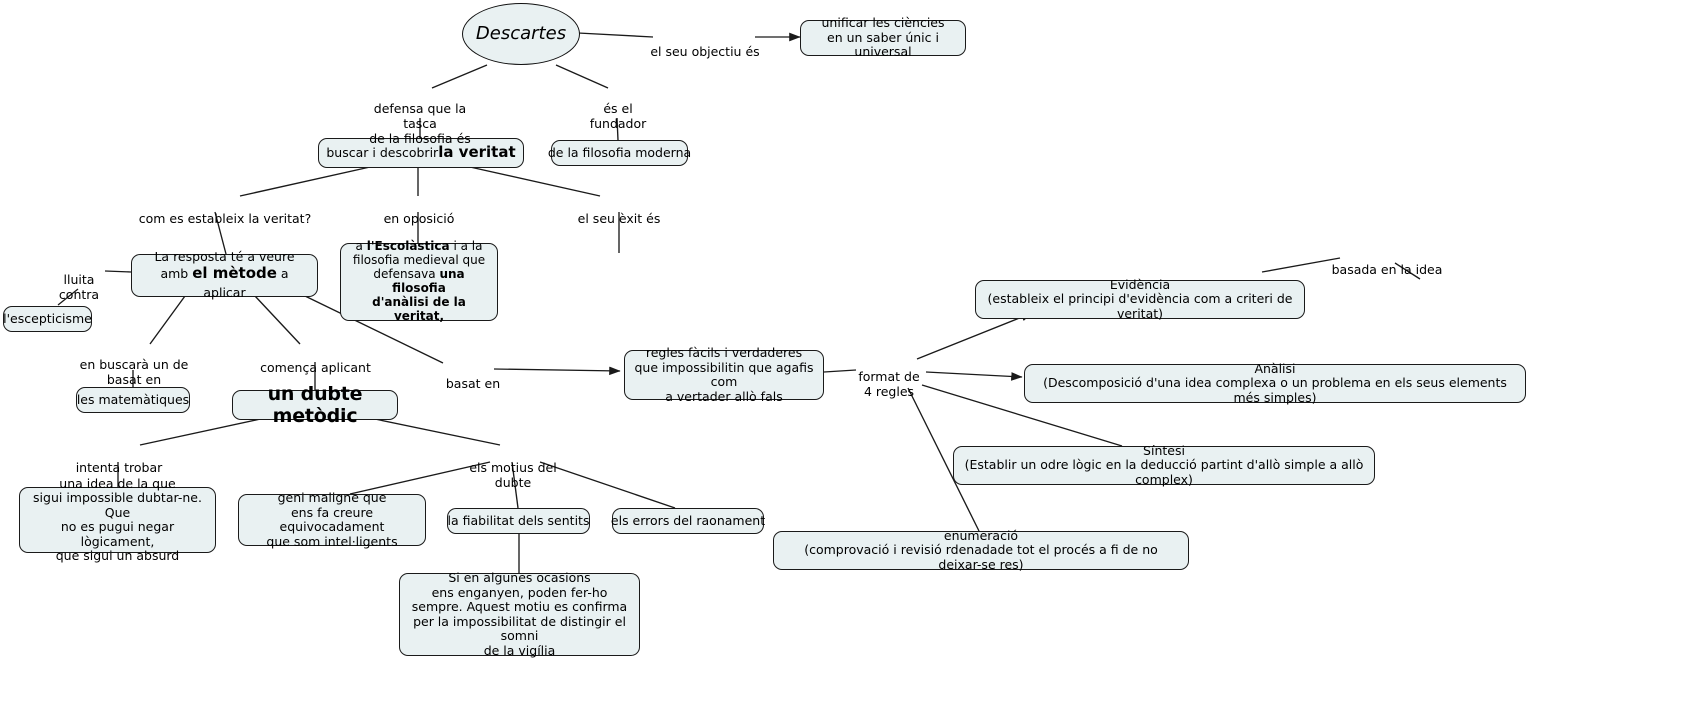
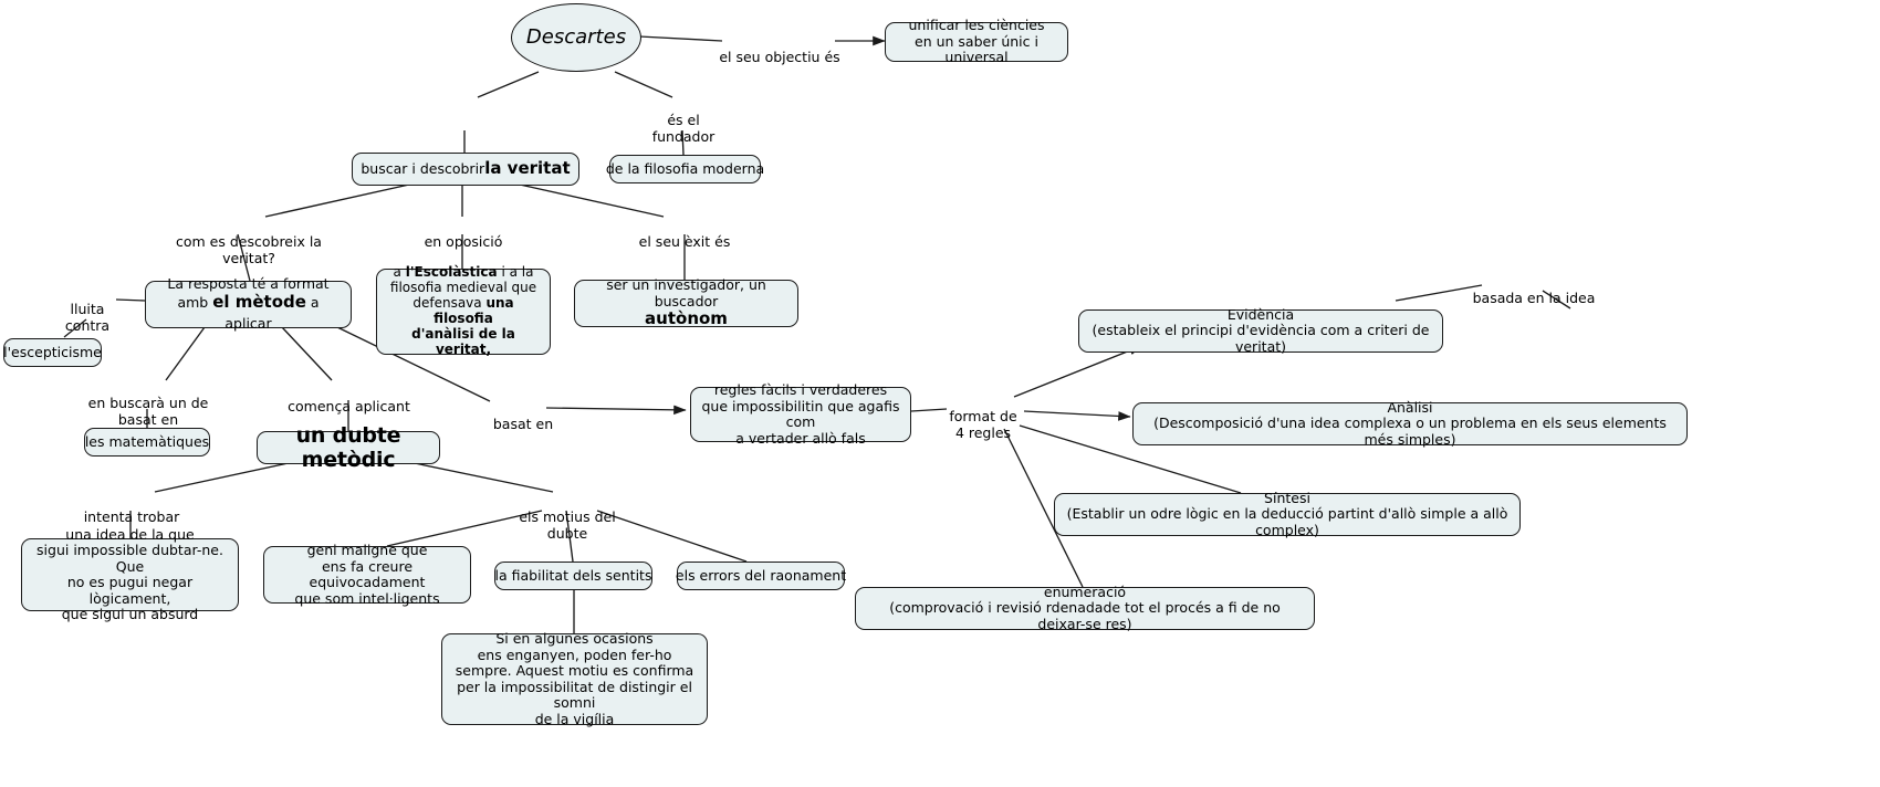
  Descartes
  unificar les ciències
  en un saber únic i universal
  buscar i descobrir
  la veritat
  de la filosofia moderna
  a l'Escolàstica i a la
  filosofia medieval que
  defensava una filosofia
  d'anàlisi de la veritat,
+ ser un investigador, un buscador
+ autònom
- La resposta té a veure
+ La resposta té a format
  amb el mètode a aplicar
  l'escepticisme
  les matemàtiques
  un dubte metòdic
  regles fàcils i verdaderes
  que impossibilitin que agafis com
  a vertader allò fals
  Evidència
  (estableix el principi d'evidència com a criteri de veritat)
  Anàlisi
  (Descomposició d'una idea complexa o un problema en els seus elements més simples)
  Síntesi
  (Establir un odre lògic en la deducció partint d'allò simple a allò complex)
  enumeració
  (comprovació i revisió rdenadade tot el procés a fi de no deixar-se res)
  una idea de la que
  sigui impossible dubtar-ne. Que
  no es pugui negar lògicament,
  que sigui un absurd
  geni maligne que
  ens fa creure equivocadament
  que som intel·ligents
  la fiabilitat dels sentits
  els errors del raonament
  Si en algunes ocasions
  ens enganyen, poden fer-ho
  sempre. Aquest motiu es confirma
  per la impossibilitat de distingir el somni
  de la vigília
  el seu objectiu és
- defensa que la tasca
- de la filosofia és
  és el
  fundador
- com es estableix la veritat?
+ com es descobreix la veritat?
  en oposició
  el seu èxit és
  lluita
  contra
  en buscarà un de
  basat en
  comença aplicant
  basat en
  format de
  4 regles
  basada en la idea
  intenta trobar
  els motius del dubte
